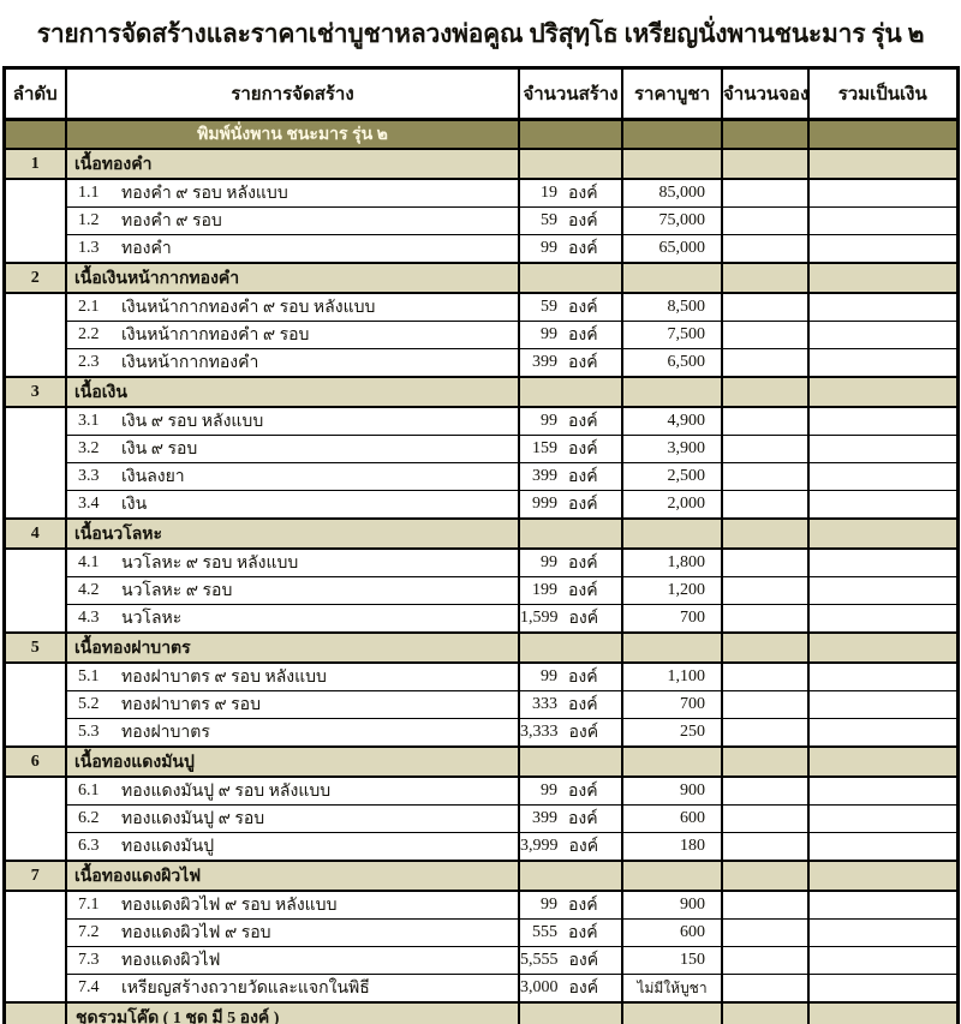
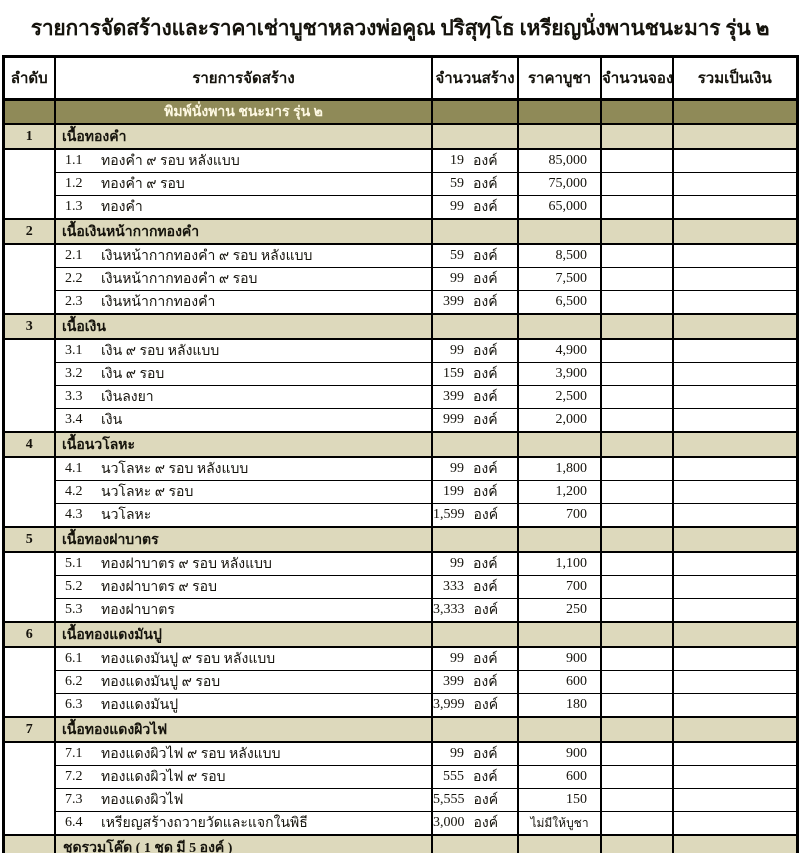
  รายการจัดสร้างและราคาเช่าบูชาหลวงพ่อคูณ ปริสุทฺโธ เหรียญนั่งพานชนะมาร รุ่น ๒
  ลำดับ	รายการจัดสร้าง	จำนวนสร้าง	ราคาบูชา	จำนวนจอง	รวมเป็นเงิน
  	พิมพ์นั่งพาน ชนะมาร รุ่น ๒
  1	เนื้อทองคำ
  	1.1 ทองคำ ๙ รอบ หลังแบบ	19 องค์	85,000
  1.2 ทองคำ ๙ รอบ	59 องค์	75,000
  1.3 ทองคำ	99 องค์	65,000
  2	เนื้อเงินหน้ากากทองคำ
  	2.1 เงินหน้ากากทองคำ ๙ รอบ หลังแบบ	59 องค์	8,500
  2.2 เงินหน้ากากทองคำ ๙ รอบ	99 องค์	7,500
  2.3 เงินหน้ากากทองคำ	399 องค์	6,500
  3	เนื้อเงิน
  	3.1 เงิน ๙ รอบ หลังแบบ	99 องค์	4,900
  3.2 เงิน ๙ รอบ	159 องค์	3,900
  3.3 เงินลงยา	399 องค์	2,500
  3.4 เงิน	999 องค์	2,000
  4	เนื้อนวโลหะ
  	4.1 นวโลหะ ๙ รอบ หลังแบบ	99 องค์	1,800
  4.2 นวโลหะ ๙ รอบ	199 องค์	1,200
  4.3 นวโลหะ	1,599 องค์	700
  5	เนื้อทองฝาบาตร
  	5.1 ทองฝาบาตร ๙ รอบ หลังแบบ	99 องค์	1,100
  5.2 ทองฝาบาตร ๙ รอบ	333 องค์	700
  5.3 ทองฝาบาตร	3,333 องค์	250
  6	เนื้อทองแดงมันปู
  	6.1 ทองแดงมันปู ๙ รอบ หลังแบบ	99 องค์	900
  6.2 ทองแดงมันปู ๙ รอบ	399 องค์	600
  6.3 ทองแดงมันปู	3,999 องค์	180
  7	เนื้อทองแดงผิวไฟ
  	7.1 ทองแดงผิวไฟ ๙ รอบ หลังแบบ	99 องค์	900
  7.2 ทองแดงผิวไฟ ๙ รอบ	555 องค์	600
  7.3 ทองแดงผิวไฟ	5,555 องค์	150
- 7.4 เหรียญสร้างถวายวัดและแจกในพิธี	3,000 องค์	ไม่มีให้บูชา
+ 6.4 เหรียญสร้างถวายวัดและแจกในพิธี	3,000 องค์	ไม่มีให้บูชา
  	ชุดรวมโค๊ด ( 1 ชุด มี 5 องค์ )
